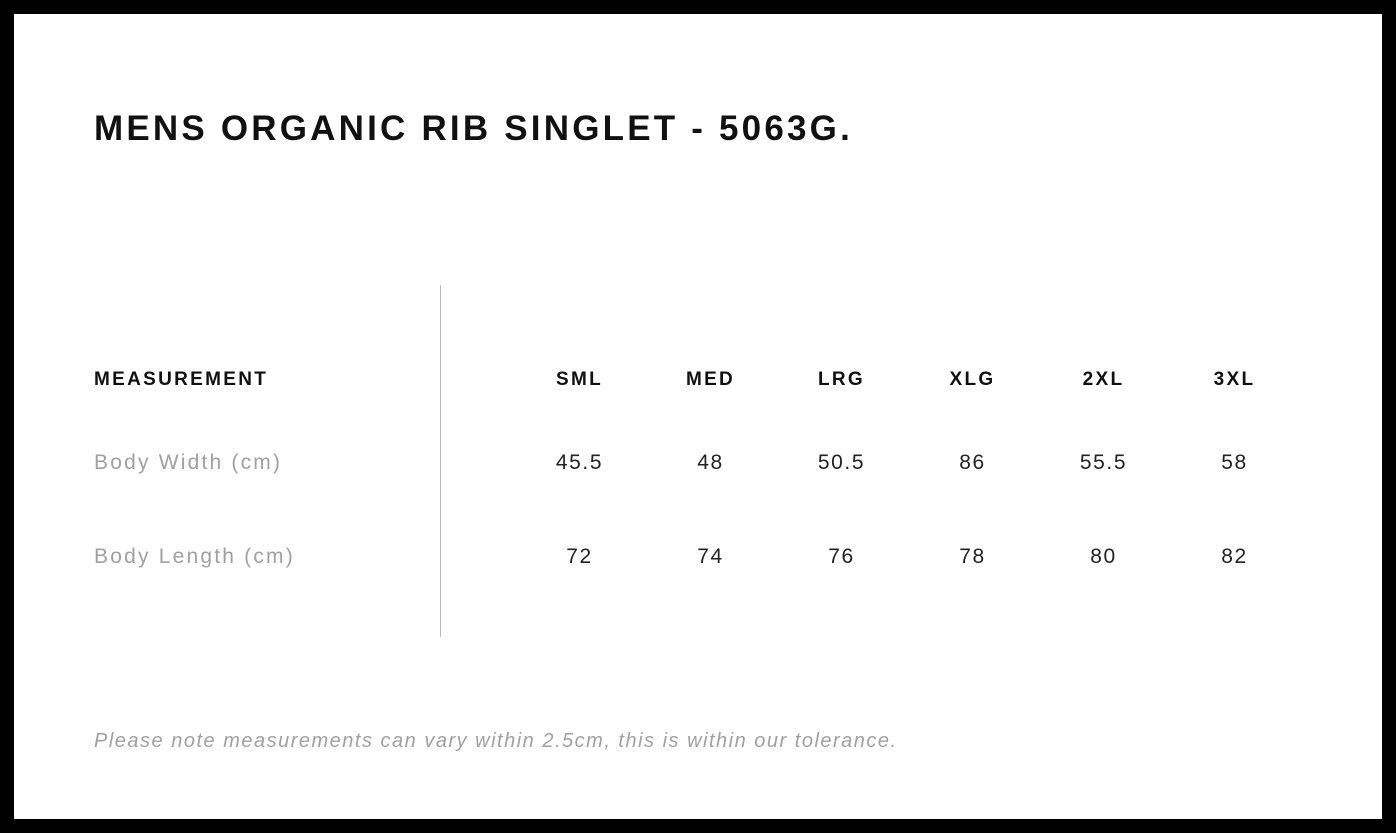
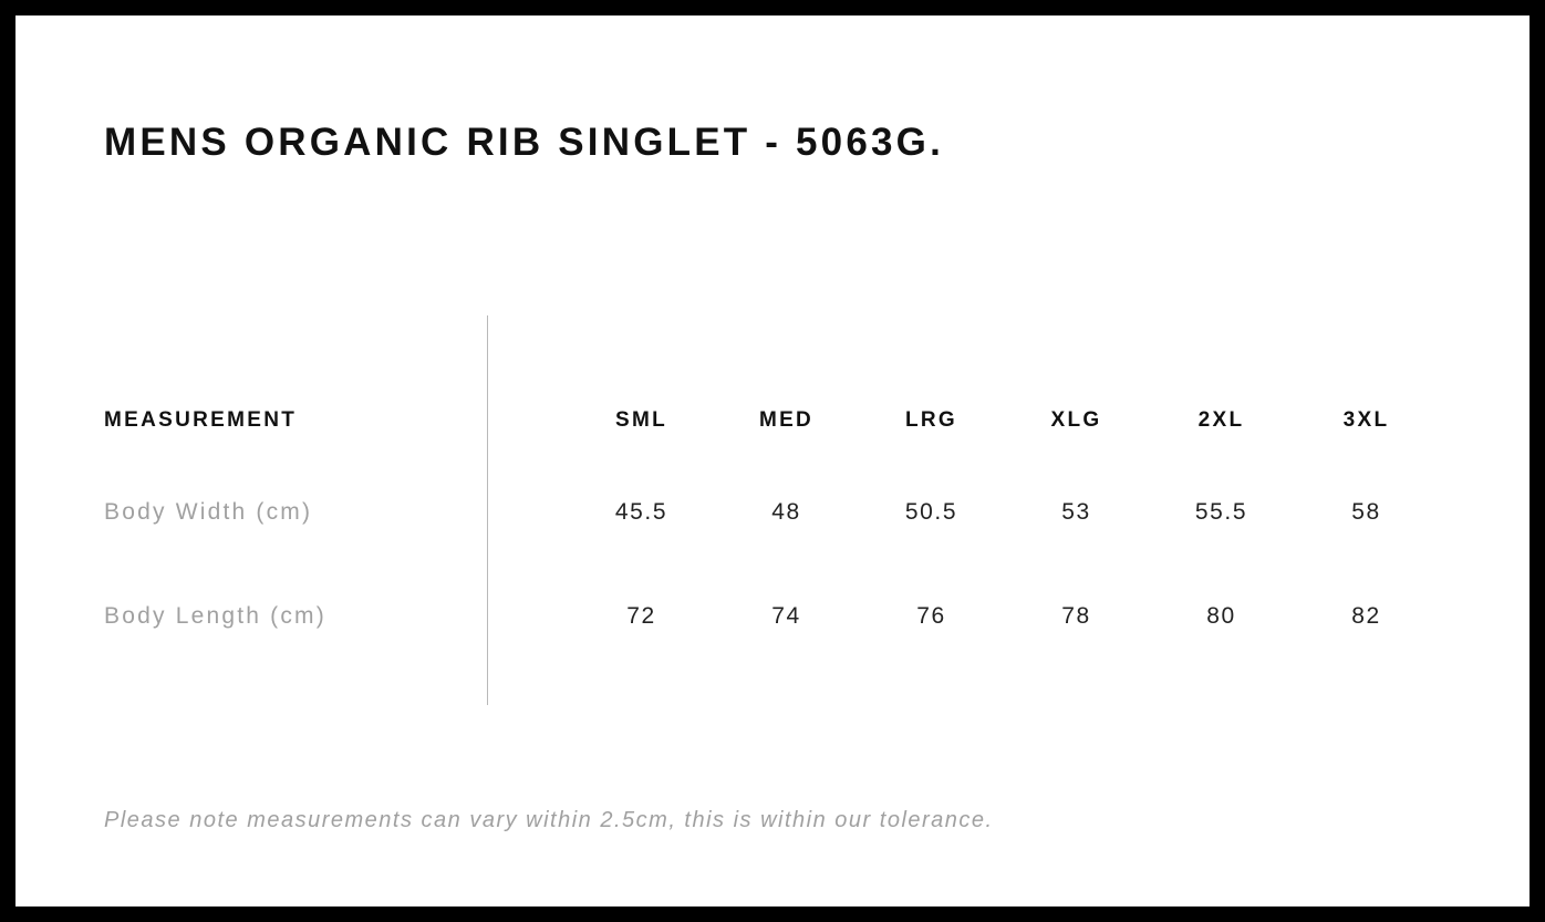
  MENS ORGANIC RIB SINGLET - 5063G.
  MEASUREMENT	SML	MED	LRG	XLG	2XL	3XL
- Body Width (cm)	45.5	48	50.5	86	55.5	58
+ Body Width (cm)	45.5	48	50.5	53	55.5	58
  Body Length (cm)	72	74	76	78	80	82
  Please note measurements can vary within 2.5cm, this is within our tolerance.
